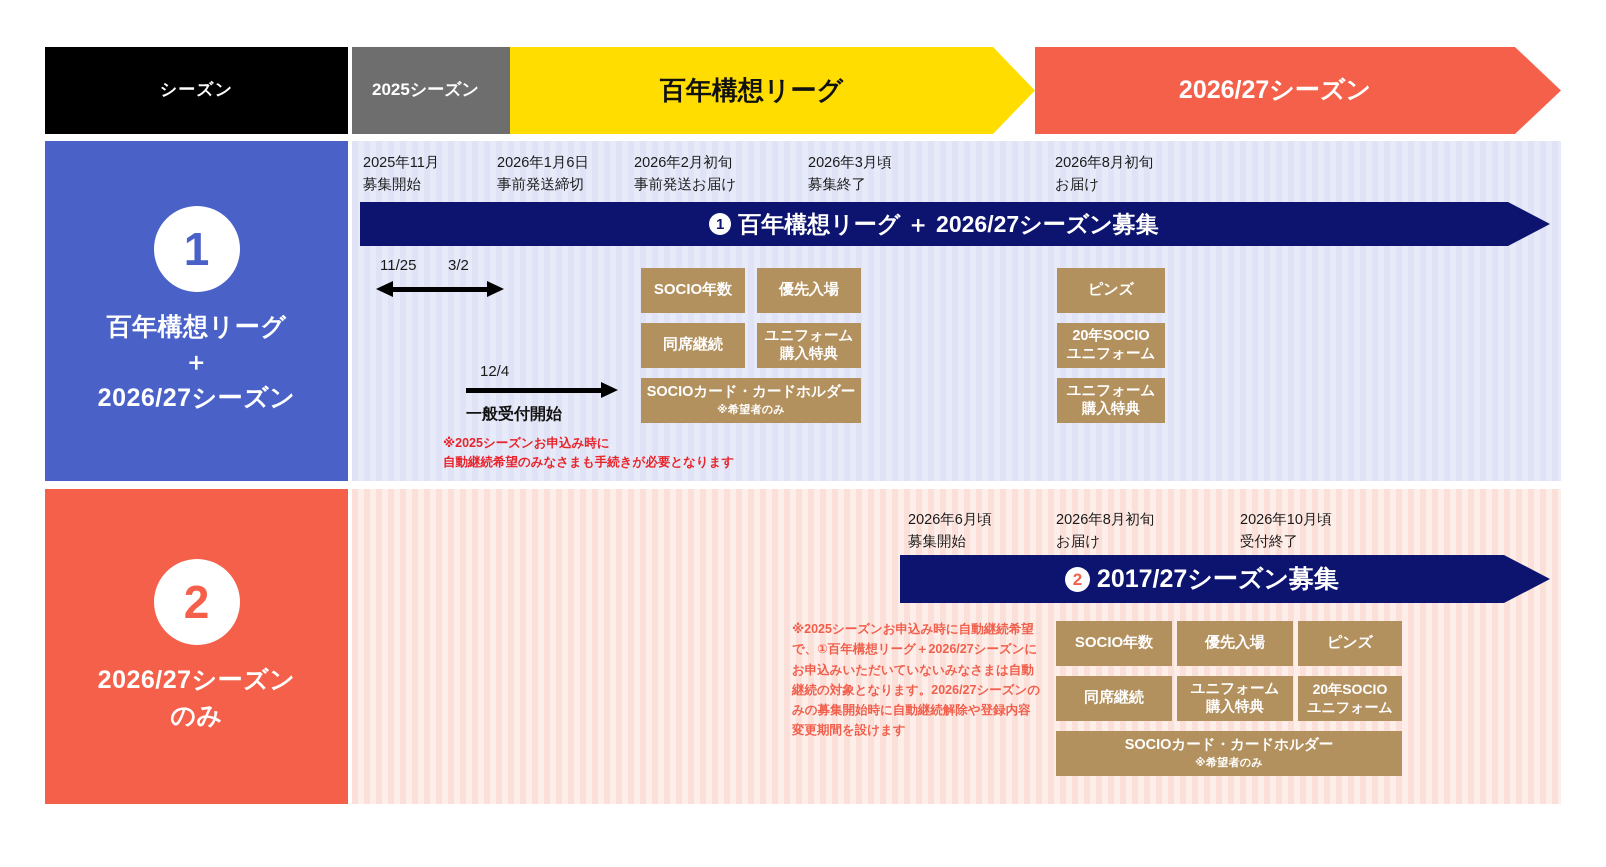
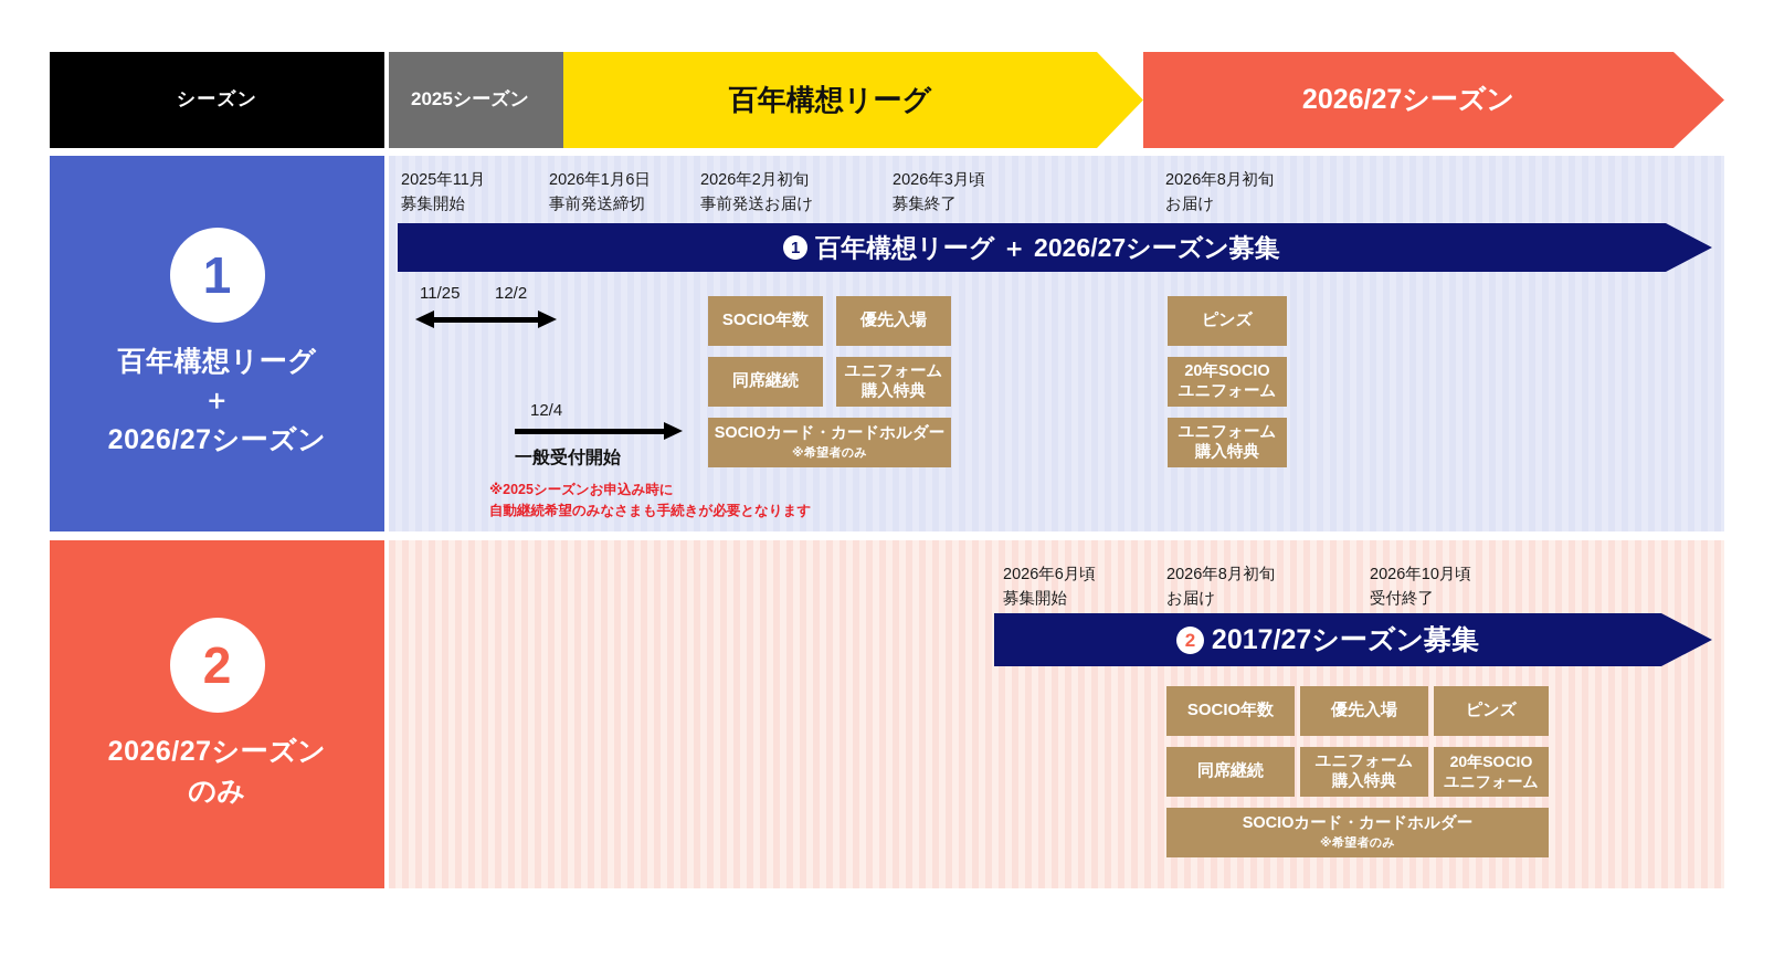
  シーズン
  2025シーズン
  百年構想リーグ
  2026/27シーズン
  1
  百年構想リーグ
  ＋
  2026/27シーズン
  2025年11月
  募集開始
  2026年1月6日
  事前発送締切
  2026年2月初旬
  事前発送お届け
  2026年3月頃
  募集終了
  2026年8月初旬
  お届け
  1
  百年構想リーグ ＋ 2026/27シーズン募集
  11/25
- 3/2
+ 12/2
  12/4
  一般受付開始
  ※2025シーズンお申込み時に
  自動継続希望のみなさまも手続きが必要となります
  SOCIO年数
  優先入場
  同席継続
  ユニフォーム
  購入特典
  SOCIOカード・カードホルダー
  ※希望者のみ
  ピンズ
  20年SOCIO
  ユニフォーム
  ユニフォーム
  購入特典
  2
  2026/27シーズン
  のみ
  2026年6月頃
  募集開始
  2026年8月初旬
  お届け
  2026年10月頃
  受付終了
  2
  2017/27シーズン募集
- ※2025シーズンお申込み時に自動継続希望で、①百年構想リーグ＋2026/27シーズンにお申込みいただいていないみなさまは自動継続の対象となります。2026/27シーズンのみの募集開始時に自動継続解除や登録内容変更期間を設けます
  SOCIO年数
  優先入場
  ピンズ
  同席継続
  ユニフォーム
  購入特典
  20年SOCIO
  ユニフォーム
  SOCIOカード・カードホルダー
  ※希望者のみ
